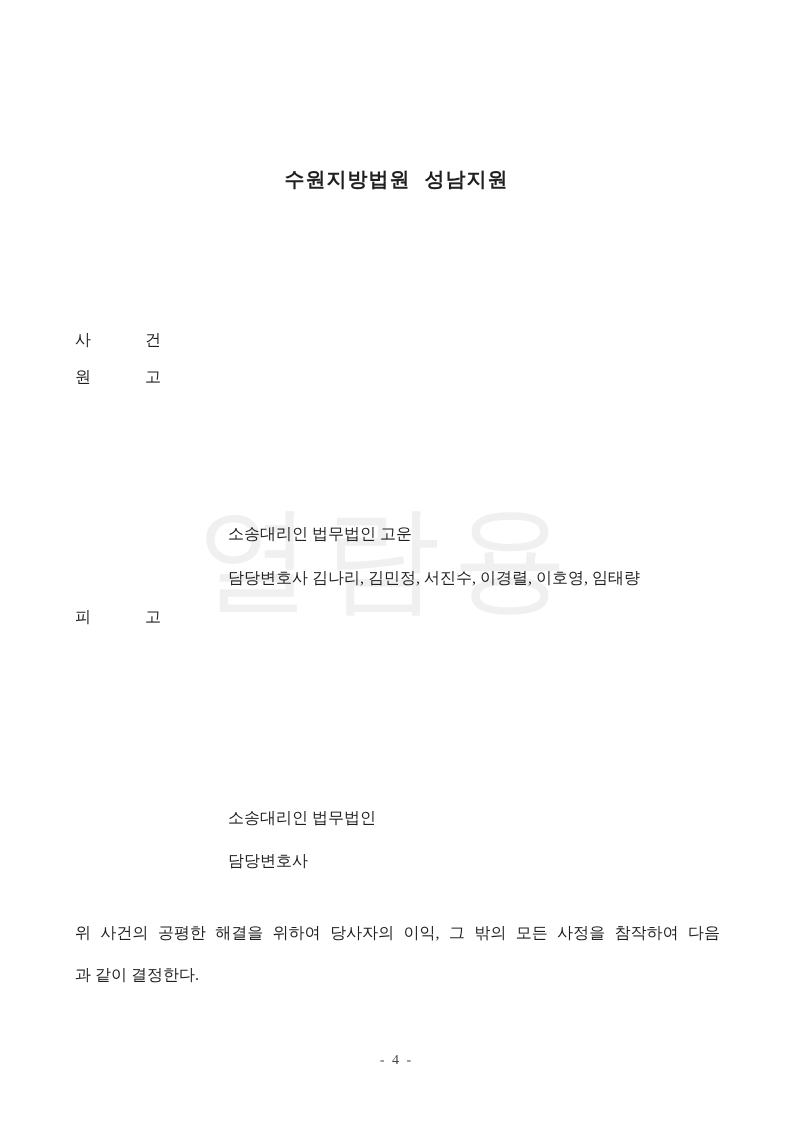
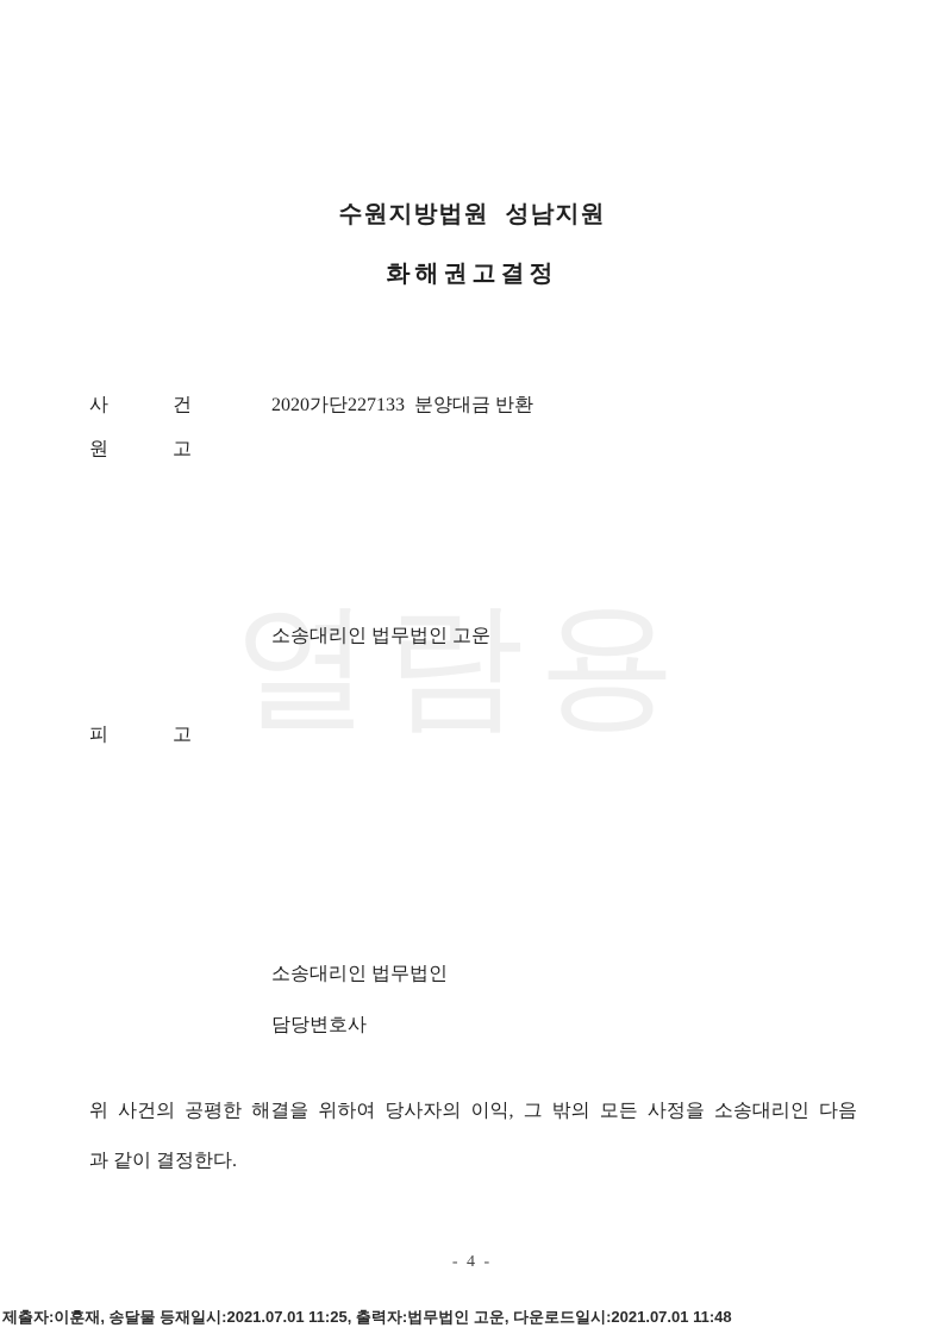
  열람용
  수원지방법원 성남지원
+ 화해권고결정
  사
  건
+ 2020가단227133 분양대금 반환
  원
  고
  소송대리인 법무법인 고운
- 담당변호사 김나리, 김민정, 서진수, 이경렬, 이호영, 임태량
  피
  고
  소송대리인 법무법인
  담당변호사
- 위 사건의 공평한 해결을 위하여 당사자의 이익, 그 밖의 모든 사정을 참작하여 다음
+ 위 사건의 공평한 해결을 위하여 당사자의 이익, 그 밖의 모든 사정을 소송대리인 다음
  과 같이 결정한다.
  - 4 -
+ 제출자:이훈재, 송달물 등재일시:2021.07.01 11:25, 출력자:법무법인 고운, 다운로드일시:2021.07.01 11:48
